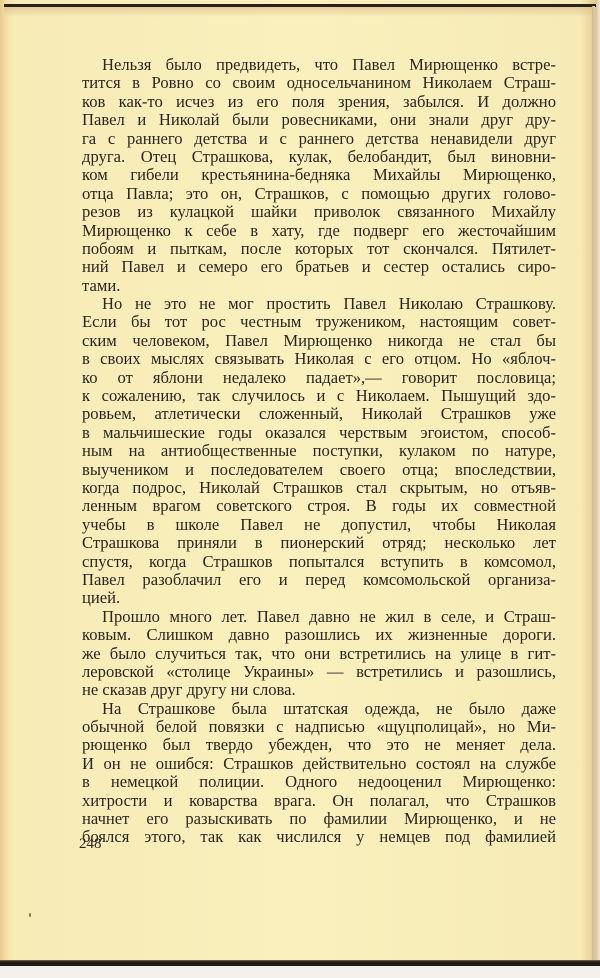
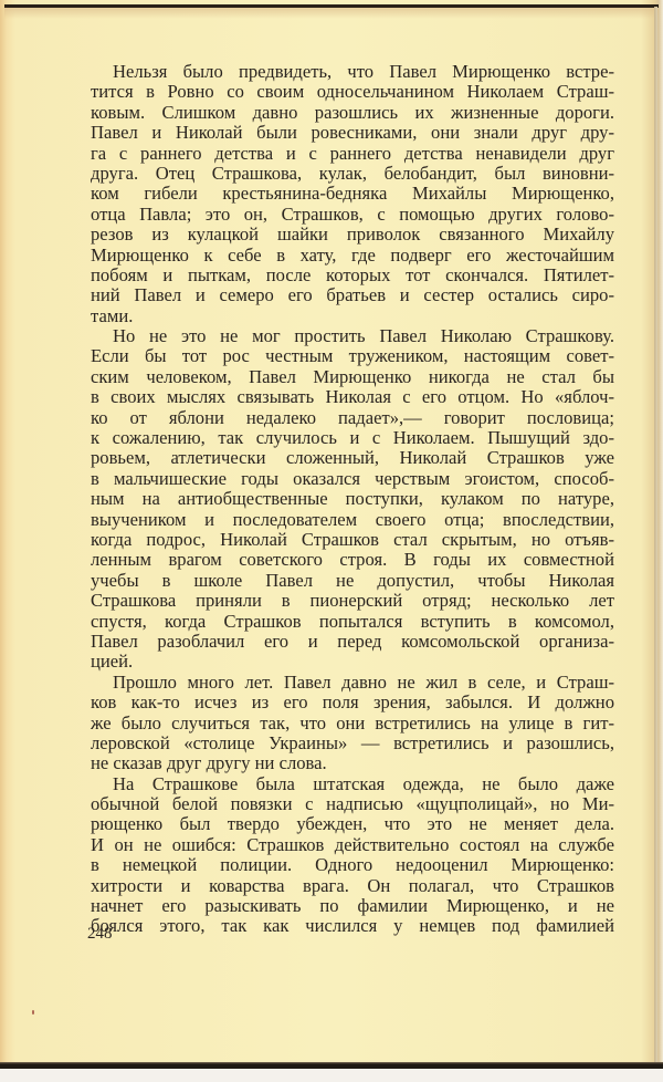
  Нельзя было предвидеть, что Павел Мирющенко встре-
  тится в Ровно со своим односельчанином Николаем Страш-
- ков как-то исчез из его поля зрения, забылся. И должно
+ ковым. Слишком давно разошлись их жизненные дороги.
  Павел и Николай были ровесниками, они знали друг дру-
  га с раннего детства и с раннего детства ненавидели друг
  друга. Отец Страшкова, кулак, белобандит, был виновни-
  ком гибели крестьянина-бедняка Михайлы Мирющенко,
  отца Павла; это он, Страшков, с помощью других голово-
  резов из кулацкой шайки приволок связанного Михайлу
  Мирющенко к себе в хату, где подверг его жесточайшим
  побоям и пыткам, после которых тот скончался. Пятилет-
  ний Павел и семеро его братьев и сестер остались сиро-
  тами.
  Но не это не мог простить Павел Николаю Страшкову.
  Если бы тот рос честным тружеником, настоящим совет-
  ским человеком, Павел Мирющенко никогда не стал бы
  в своих мыслях связывать Николая с его отцом. Но «яблоч-
  ко от яблони недалеко падает»,— говорит пословица;
  к сожалению, так случилось и с Николаем. Пышущий здо-
  ровьем, атлетически сложенный, Николай Страшков уже
  в мальчишеские годы оказался черствым эгоистом, способ-
  ным на антиобщественные поступки, кулаком по натуре,
  выучеником и последователем своего отца; впоследствии,
  когда подрос, Николай Страшков стал скрытым, но отъяв-
  ленным врагом советского строя. В годы их совместной
  учебы в школе Павел не допустил, чтобы Николая
  Страшкова приняли в пионерский отряд; несколько лет
  спустя, когда Страшков попытался вступить в комсомол,
  Павел разоблачил его и перед комсомольской организа-
  цией.
  Прошло много лет. Павел давно не жил в селе, и Страш-
- ковым. Слишком давно разошлись их жизненные дороги.
+ ков как-то исчез из его поля зрения, забылся. И должно
  же было случиться так, что они встретились на улице в гит-
  леровской «столице Украины» — встретились и разошлись,
  не сказав друг другу ни слова.
  На Страшкове была штатская одежда, не было даже
  обычной белой повязки с надписью «щуцполицай», но Ми-
  рющенко был твердо убежден, что это не меняет дела.
  И он не ошибся: Страшков действительно состоял на службе
  в немецкой полиции. Одного недооценил Мирющенко:
  хитрости и коварства врага. Он полагал, что Страшков
  начнет его разыскивать по фамилии Мирющенко, и не
  боялся этого, так как числился у немцев под фамилией
  248
